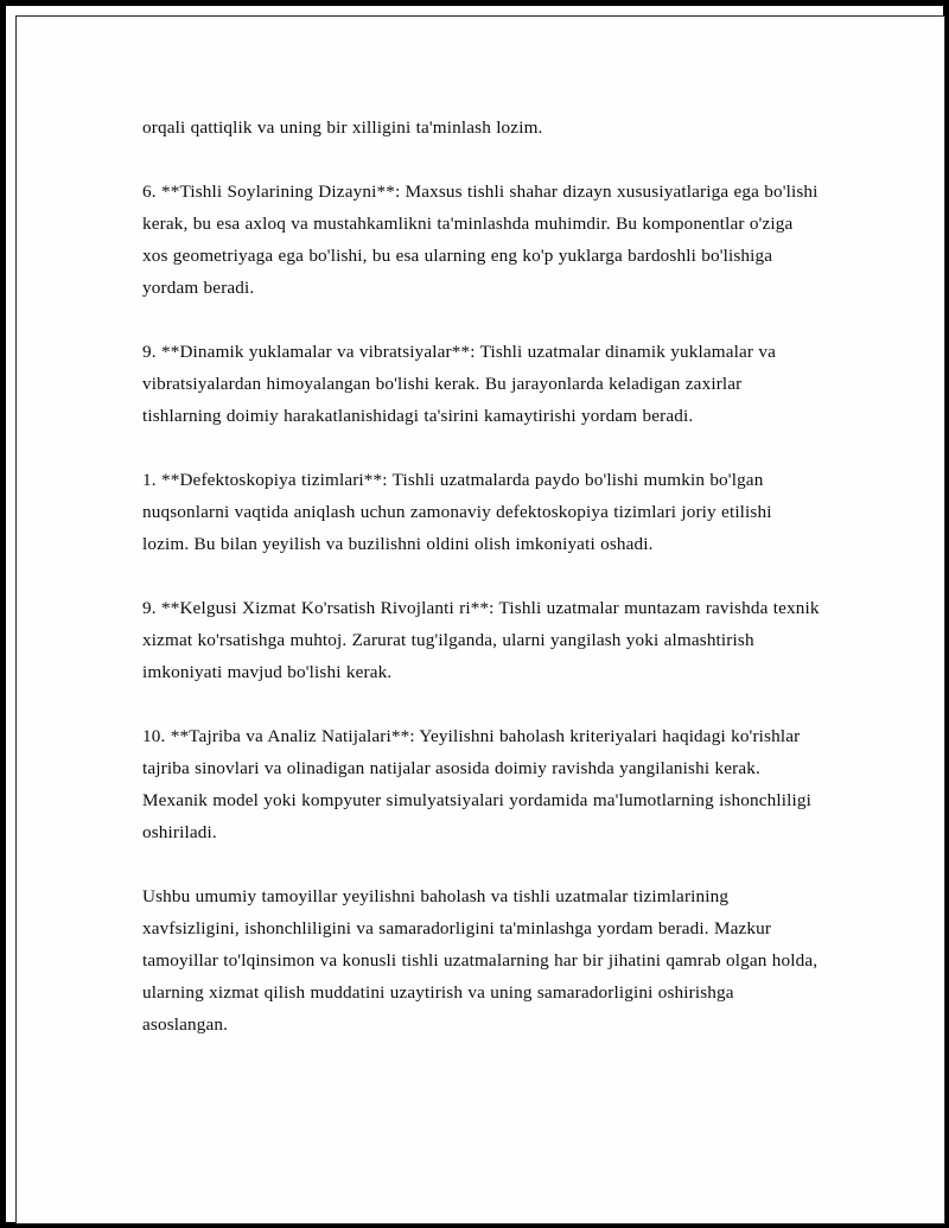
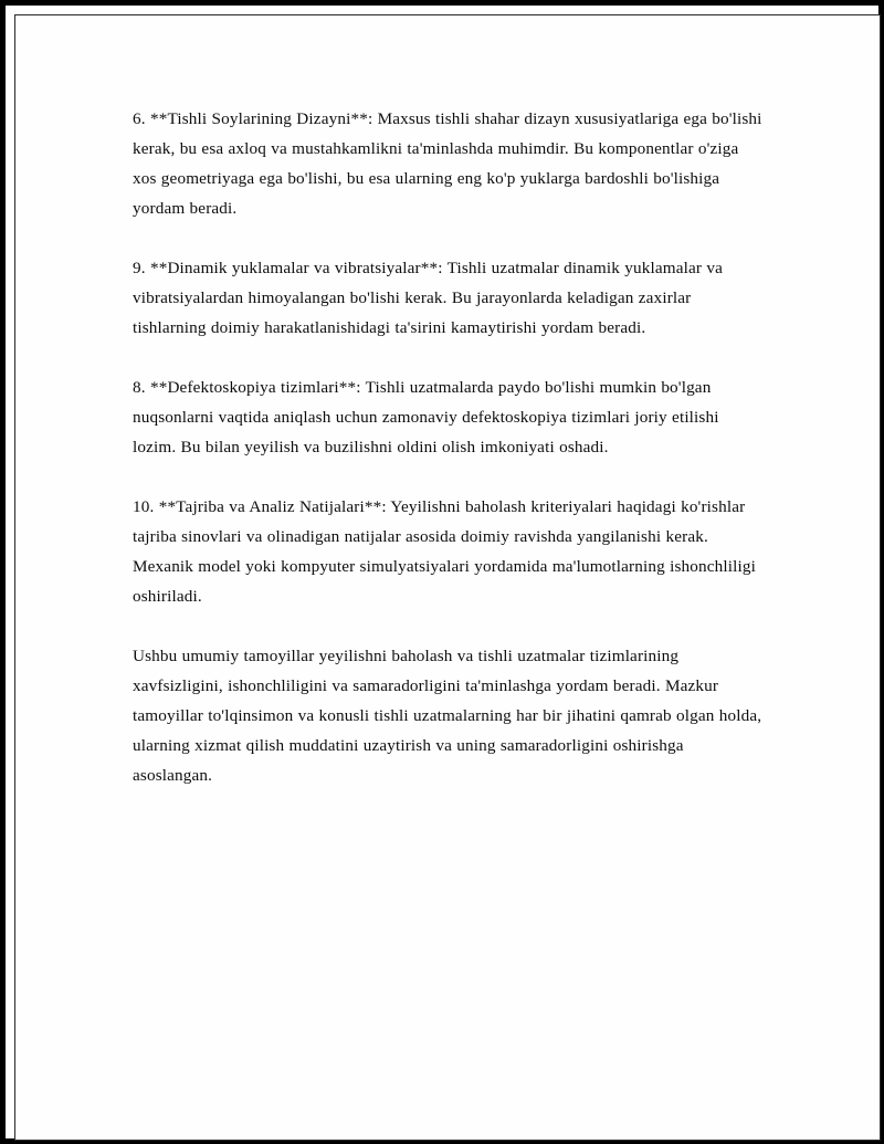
- orqali qattiqlik va uning bir xilligini ta'minlash lozim.
  6. **Tishli Soylarining Dizayni**: Maxsus tishli shahar dizayn xususiyatlariga ega bo'lishi kerak, bu esa axloq va mustahkamlikni ta'minlashda muhimdir. Bu komponentlar o'ziga xos geometriyaga ega bo'lishi, bu esa ularning eng ko'p yuklarga bardoshli bo'lishiga yordam beradi.
  9. **Dinamik yuklamalar va vibratsiyalar**: Tishli uzatmalar dinamik yuklamalar va vibratsiyalardan himoyalangan bo'lishi kerak. Bu jarayonlarda keladigan zaxirlar tishlarning doimiy harakatlanishidagi ta'sirini kamaytirishi yordam beradi.
- 1. **Defektoskopiya tizimlari**: Tishli uzatmalarda paydo bo'lishi mumkin bo'lgan nuqsonlarni vaqtida aniqlash uchun zamonaviy defektoskopiya tizimlari joriy etilishi lozim. Bu bilan yeyilish va buzilishni oldini olish imkoniyati oshadi.
+ 8. **Defektoskopiya tizimlari**: Tishli uzatmalarda paydo bo'lishi mumkin bo'lgan nuqsonlarni vaqtida aniqlash uchun zamonaviy defektoskopiya tizimlari joriy etilishi lozim. Bu bilan yeyilish va buzilishni oldini olish imkoniyati oshadi.
- 9. **Kelgusi Xizmat Ko'rsatish Rivojlanti ri**: Tishli uzatmalar muntazam ravishda texnik xizmat ko'rsatishga muhtoj. Zarurat tug'ilganda, ularni yangilash yoki almashtirish imkoniyati mavjud bo'lishi kerak.
  10. **Tajriba va Analiz Natijalari**: Yeyilishni baholash kriteriyalari haqidagi ko'rishlar tajriba sinovlari va olinadigan natijalar asosida doimiy ravishda yangilanishi kerak. Mexanik model yoki kompyuter simulyatsiyalari yordamida ma'lumotlarning ishonchliligi oshiriladi.
  Ushbu umumiy tamoyillar yeyilishni baholash va tishli uzatmalar tizimlarining xavfsizligini, ishonchliligini va samaradorligini ta'minlashga yordam beradi. Mazkur tamoyillar to'lqinsimon va konusli tishli uzatmalarning har bir jihatini qamrab olgan holda, ularning xizmat qilish muddatini uzaytirish va uning samaradorligini oshirishga asoslangan.
